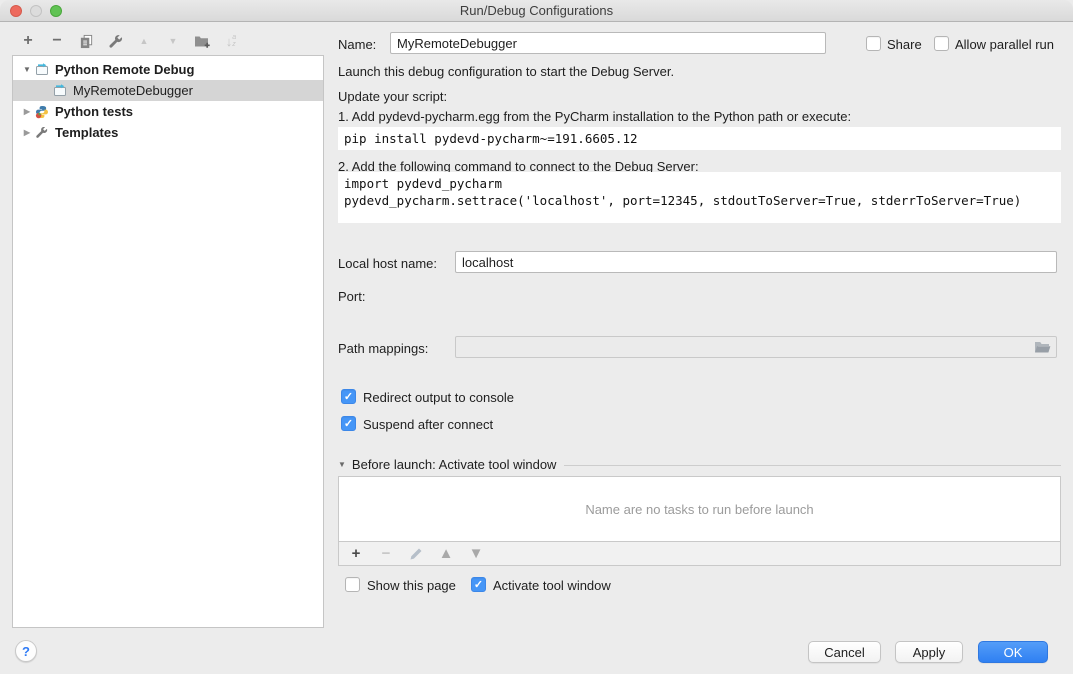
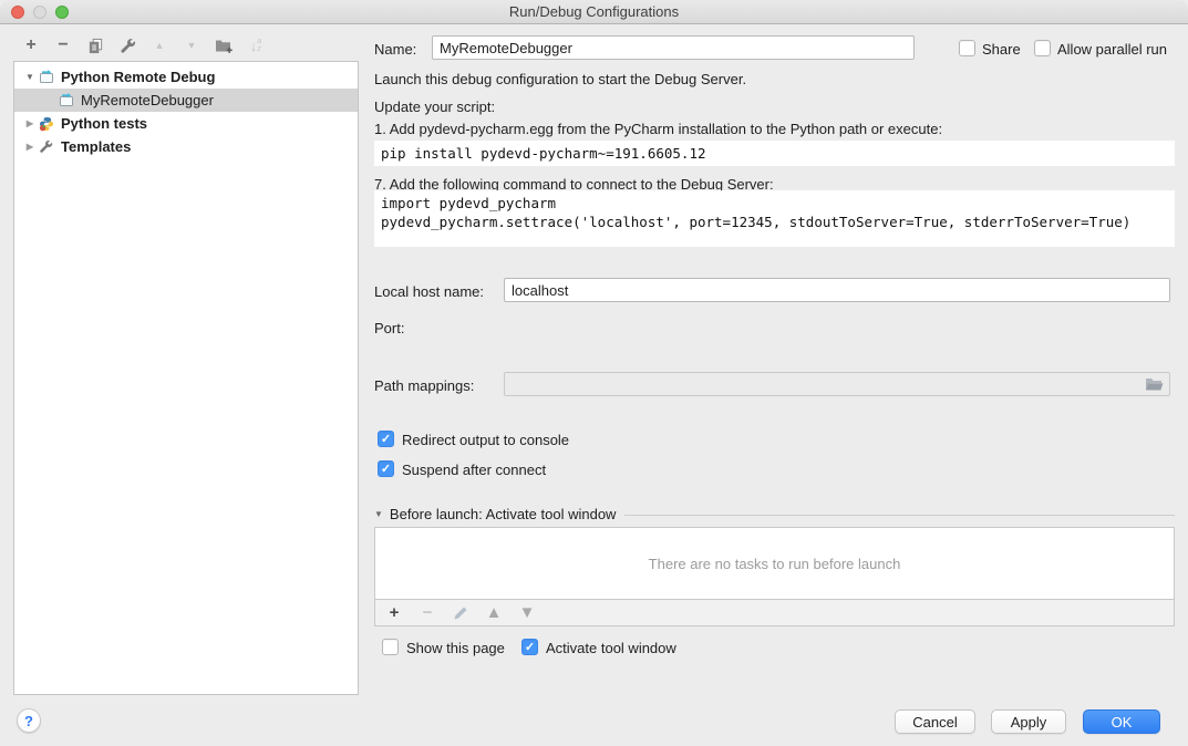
  Run/Debug Configurations
  +
  −
  ▲
  ▼
  ↓
  ▼
  Python Remote Debug
  MyRemoteDebugger
  ▶
  Python tests
  ▶
  Templates
  ?
  Name:
  MyRemoteDebugger
  Share
  Allow parallel run
  Launch this debug configuration to start the Debug Server.
  Update your script:
  1. Add pydevd-pycharm.egg from the PyCharm installation to the Python path or execute:
  pip install pydevd-pycharm~=191.6605.12
- 2. Add the following command to connect to the Debug Server:
+ 7. Add the following command to connect to the Debug Server:
  import pydevd_pycharm pydevd_pycharm.settrace('localhost', port=12345, stdoutToServer=True, stderrToServer=True)
  Local host name:
  localhost
  Port:
  Path mappings:
  ✓
  Redirect output to console
  ✓
  Suspend after connect
  ▼
  Before launch: Activate tool window
- Name are no tasks to run before launch
+ There are no tasks to run before launch
  +
  −
  ▲
  ▼
  Show this page
  ✓
  Activate tool window
  Cancel
  Apply
  OK
